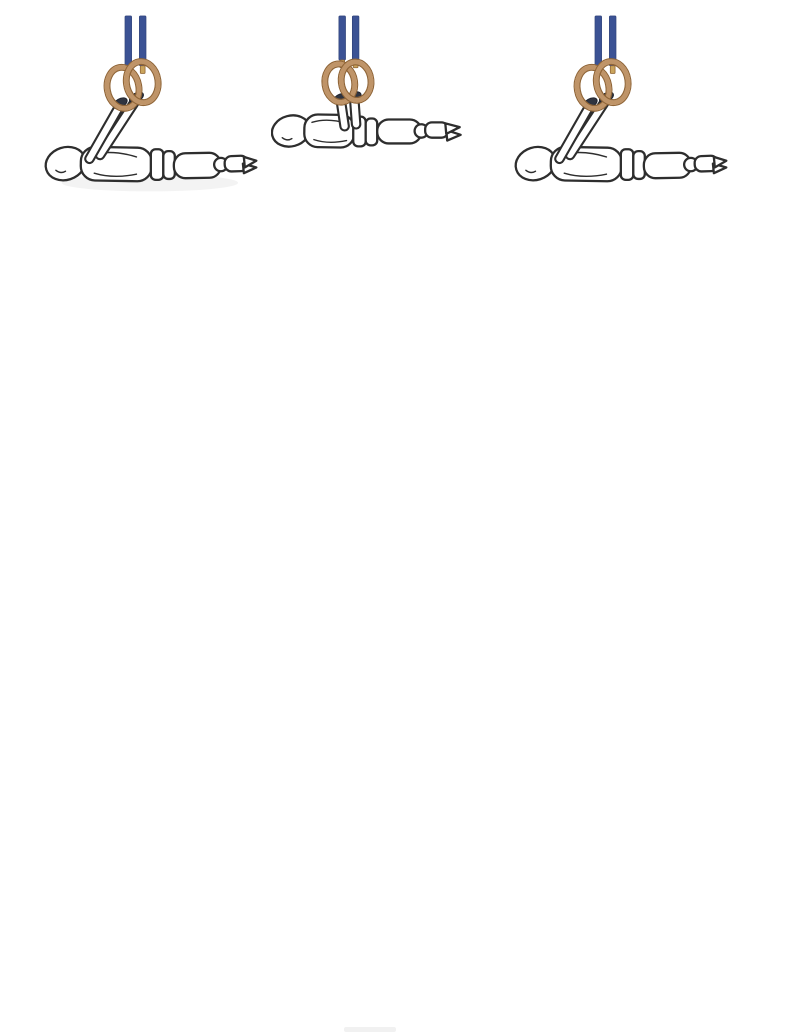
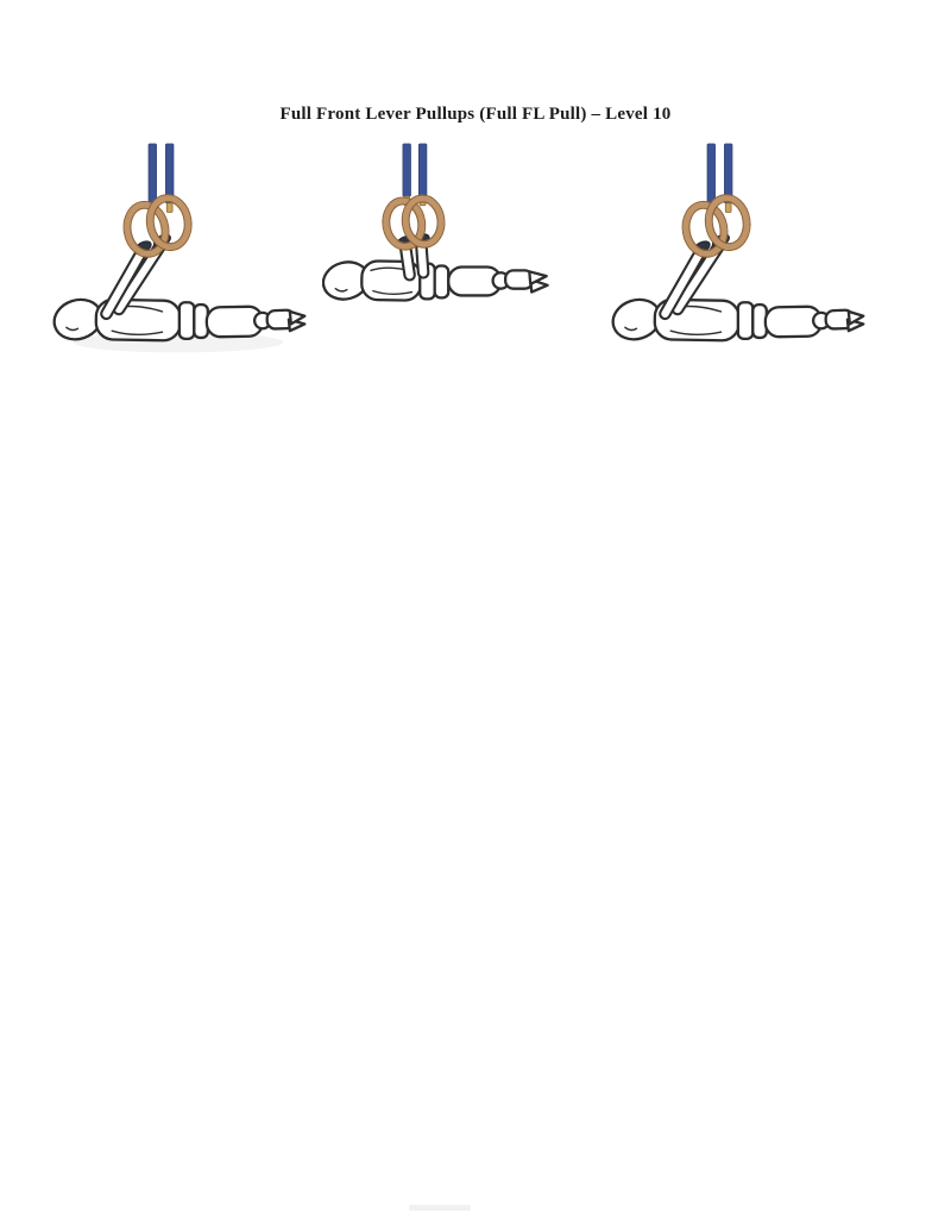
+ Full Front Lever Pullups (Full FL Pull) – Level 10
